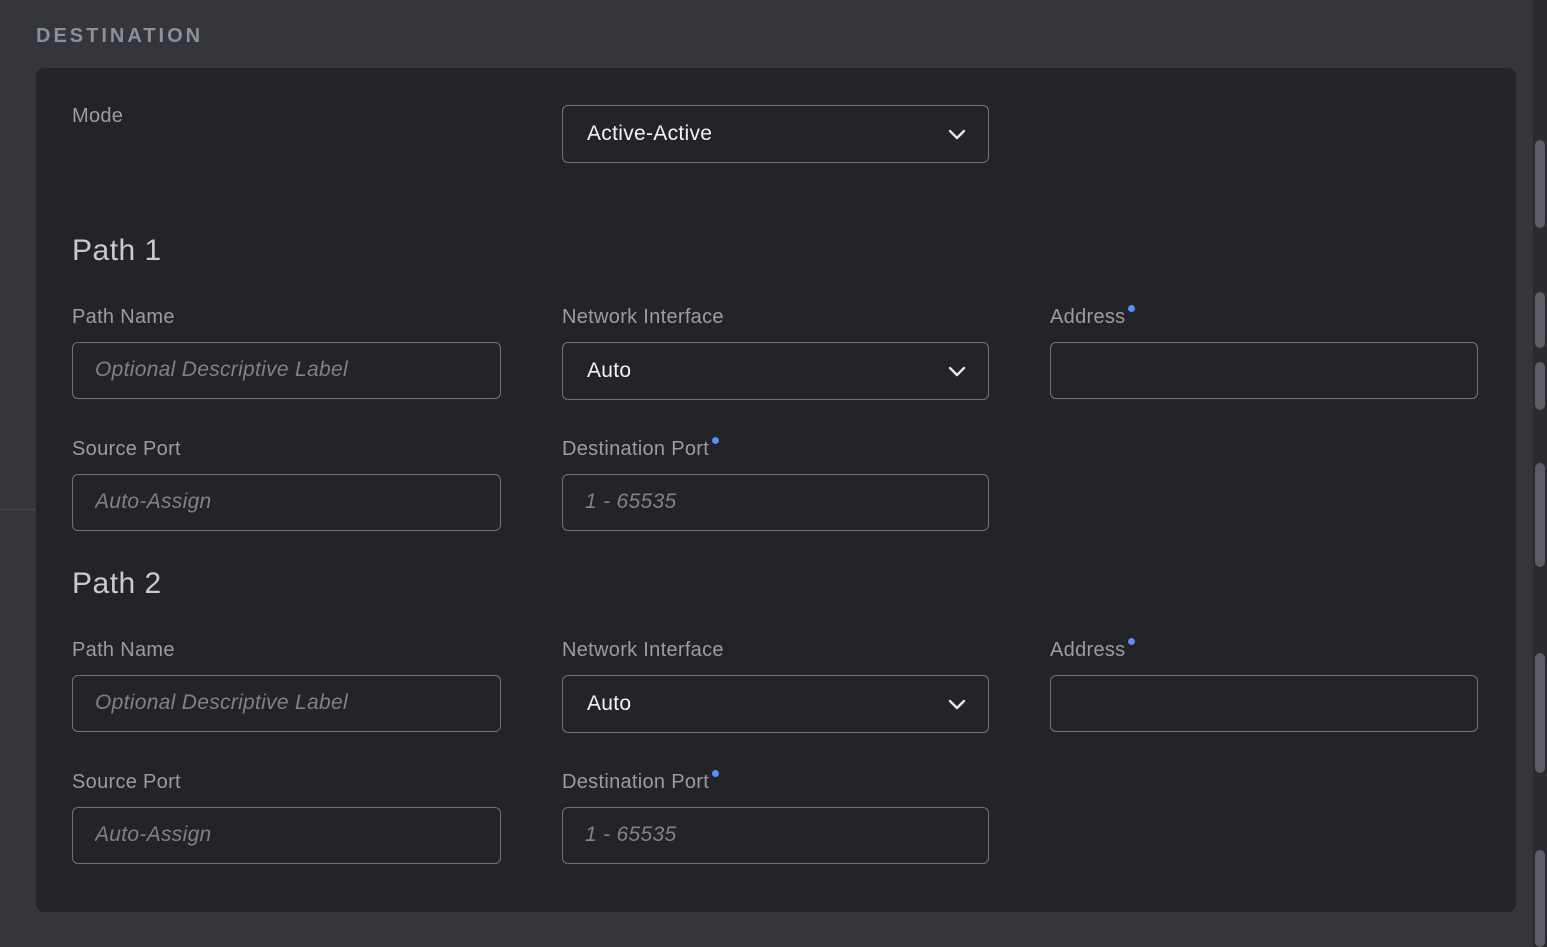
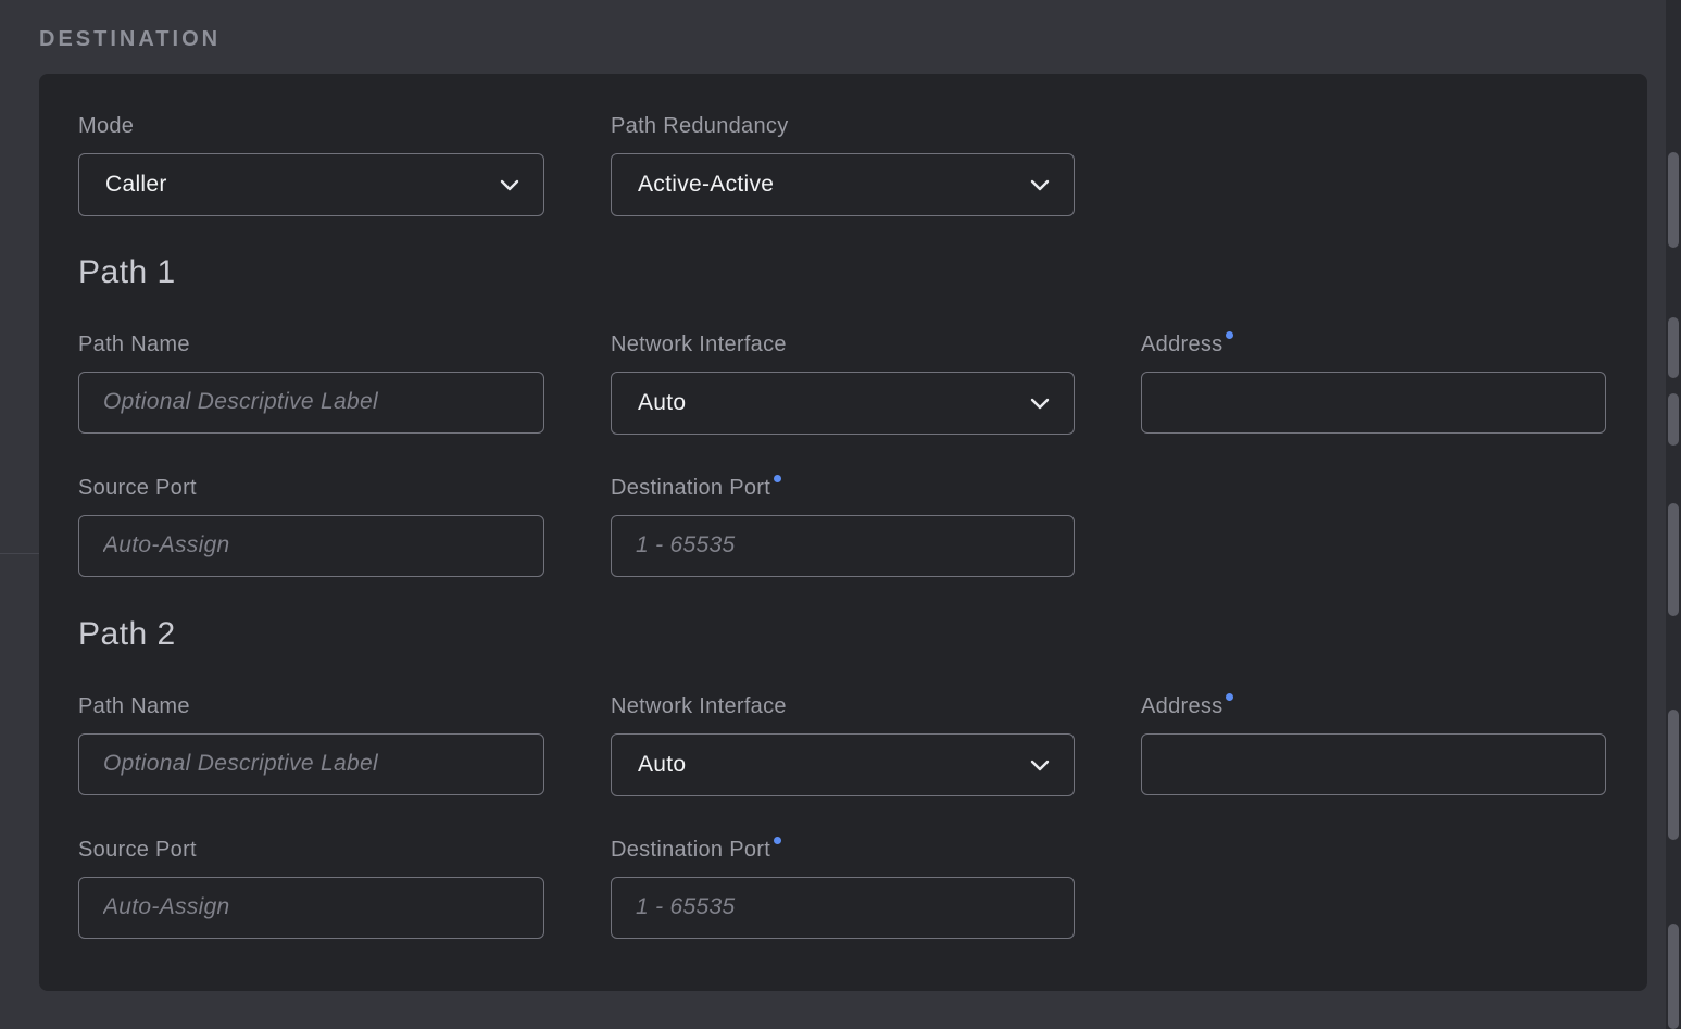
  DESTINATION
  Mode
+ Caller
+ Path Redundancy
  Active-Active
  Path 1
  Path Name
  Optional Descriptive Label
  Network Interface
  Auto
  Address
  Source Port
  Auto-Assign
  Destination Port
  1 - 65535
  Path 2
  Path Name
  Optional Descriptive Label
  Network Interface
  Auto
  Address
  Source Port
  Auto-Assign
  Destination Port
  1 - 65535
